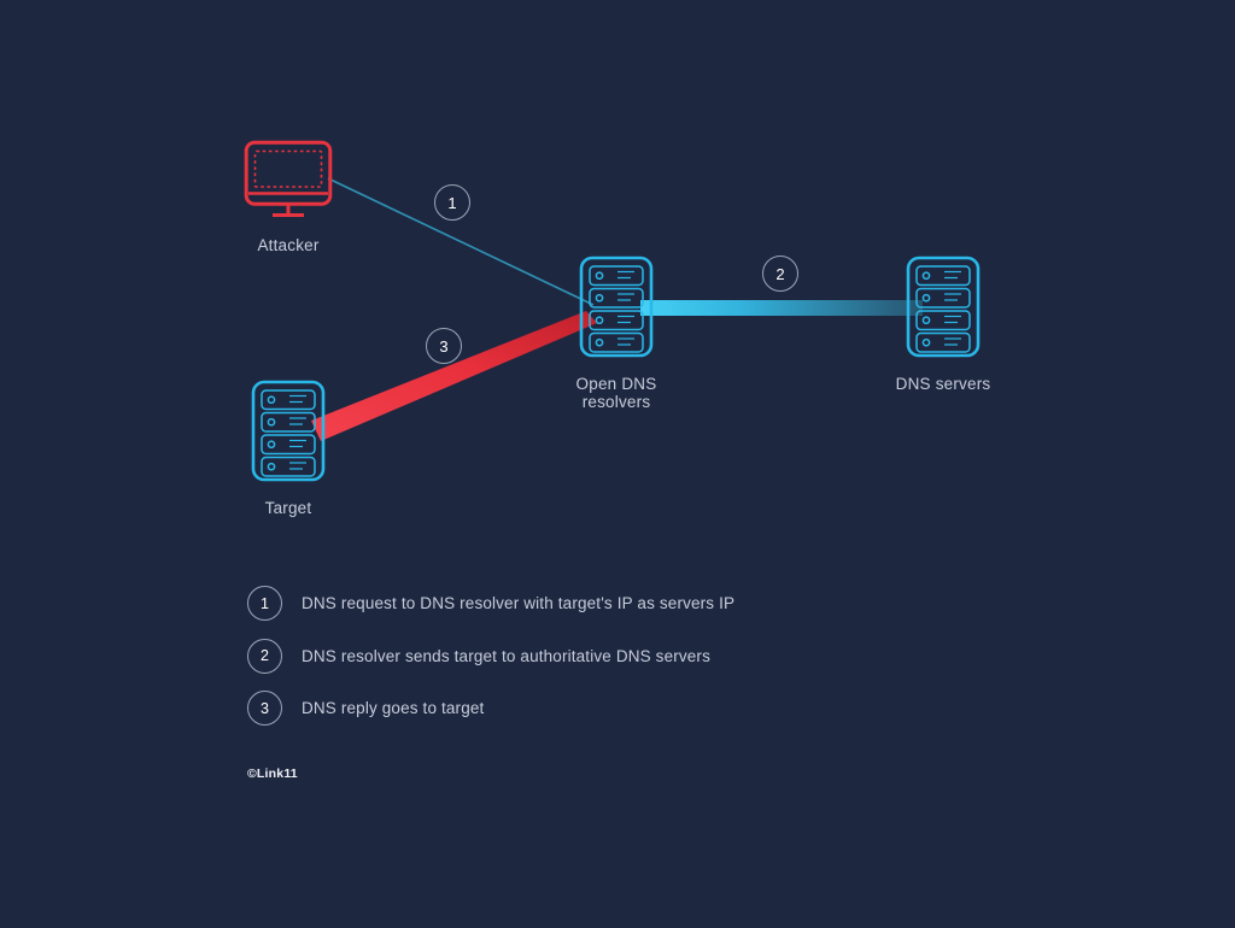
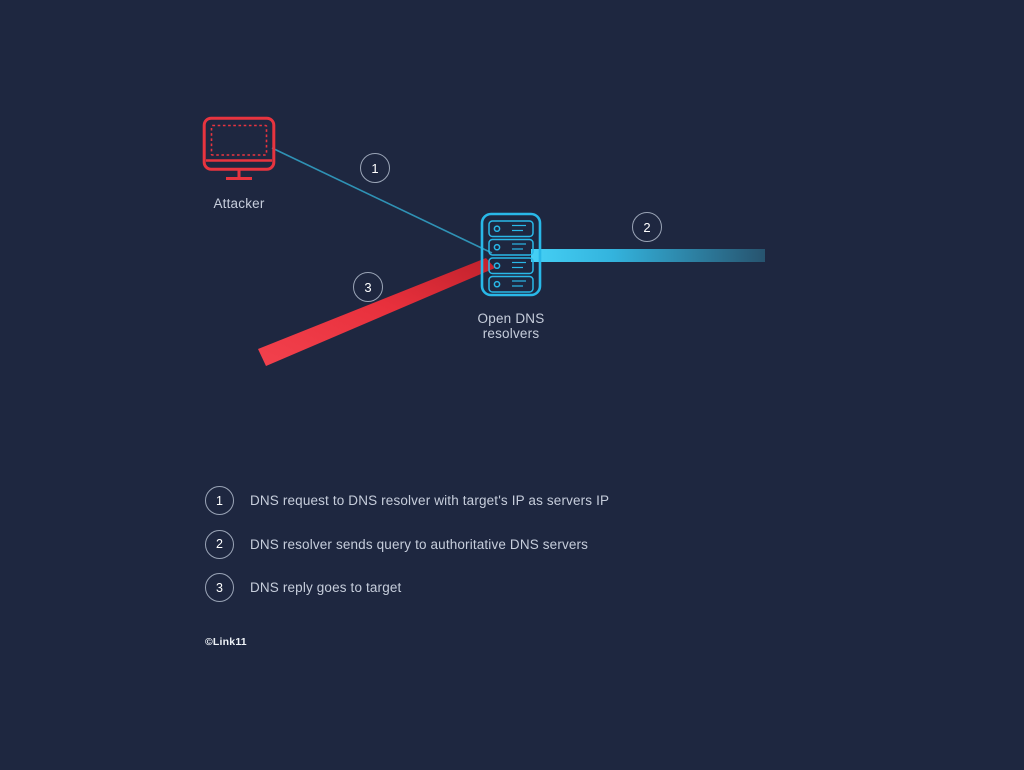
  Attacker
  Open DNS
  resolvers
- DNS servers
- Target
  1
  2
  3
  1
  DNS request to DNS resolver with target's IP as servers IP
  2
- DNS resolver sends target to authoritative DNS servers
+ DNS resolver sends query to authoritative DNS servers
  3
  DNS reply goes to target
  ©Link11
